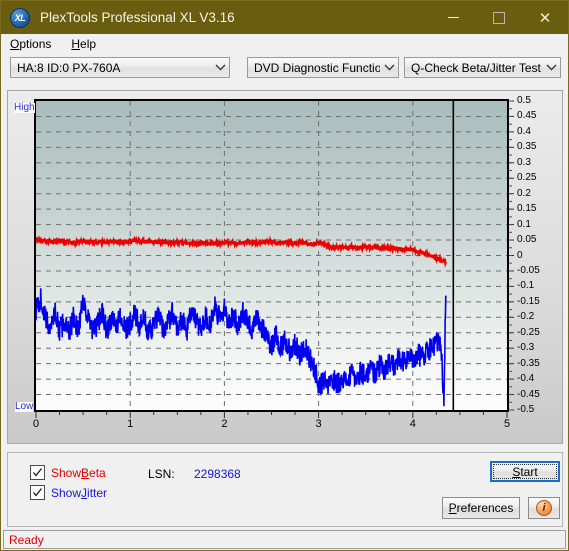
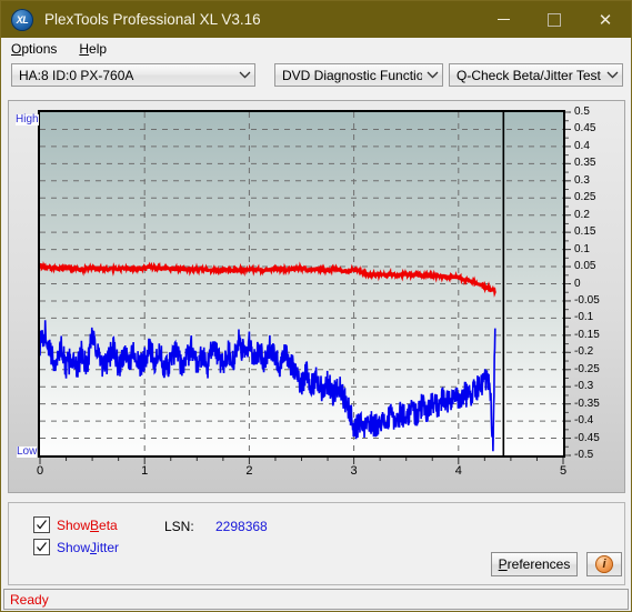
  XL
  PlexTools Professional XL V3.16
  ✕
  Options
  Help
  HA:8 ID:0 PX-760A
  DVD Diagnostic Functio
  Q-Check Beta/Jitter Test
  High
  Low
  0.5
  0.45
  0.4
  0.35
  0.3
  0.25
  0.2
  0.15
  0.1
  0.05
  0
  -0.05
  -0.1
  -0.15
  -0.2
  -0.25
  -0.3
  -0.35
  -0.4
  -0.45
  -0.5
  0
  1
  2
  3
  4
  5
  Show
  B
  eta
  Show
  J
  itter
  LSN:
  2298368
- Start
  Preferences
  i
  Ready
